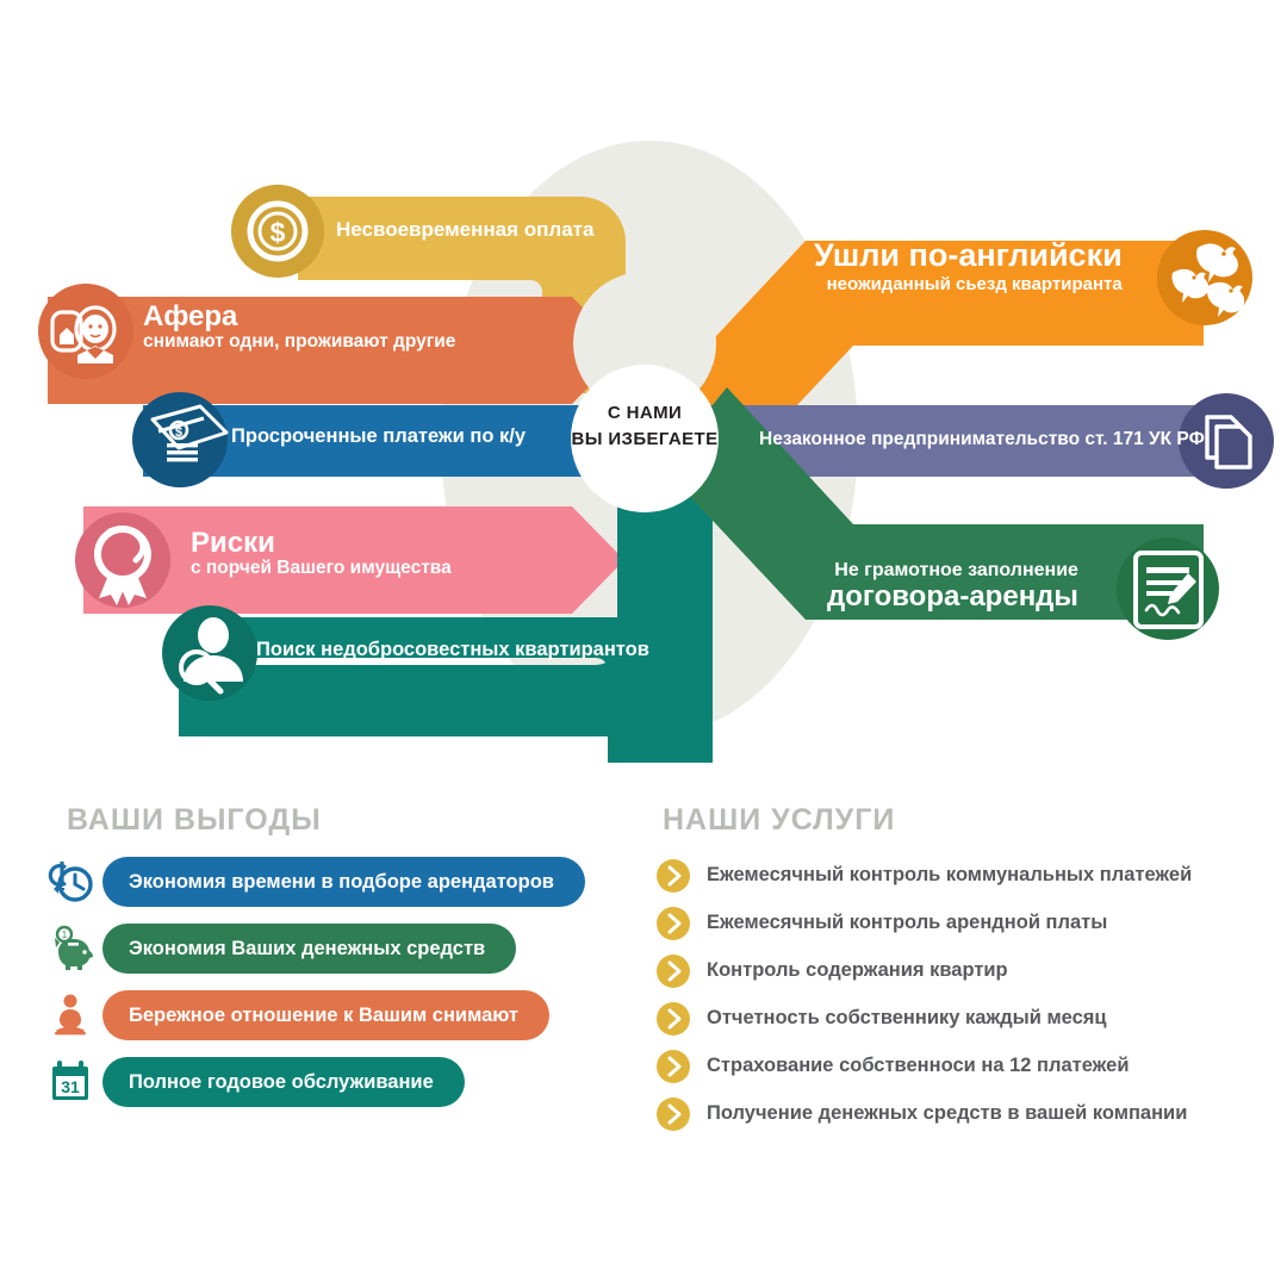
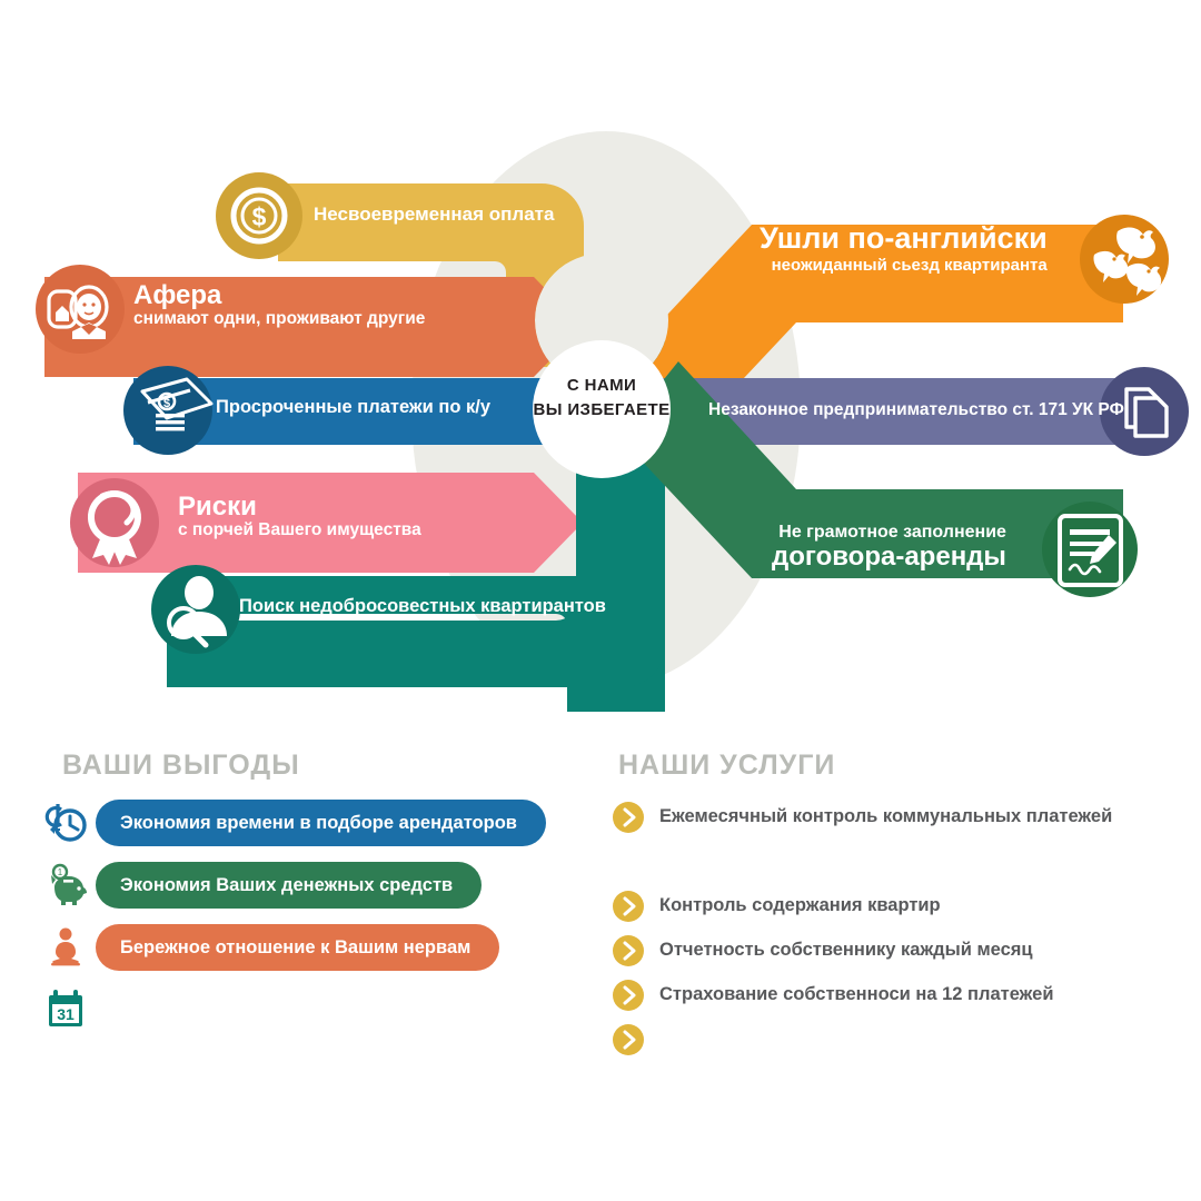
  $
  $
  Несвоевременная оплата
  Афера
  снимают одни, проживают другие
  Просроченные платежи по к/у
  Риски
  с порчей Вашего имущества
  Поиск недобросовестных квартирантов
  Ушли по-английски
  неожиданный сьезд квартиранта
  Незаконное предпринимательство ст. 171 УК РФ
  Не грамотное заполнение
  договора-аренды
  С НАМИ
  ВЫ ИЗБЕГАЕТЕ
  ВАШИ ВЫГОДЫ
  НАШИ УСЛУГИ
  Экономия времени в подборе арендаторов
  1
  Экономия Ваших денежных средств
- Бережное отношение к Вашим снимают
+ Бережное отношение к Вашим нервам
  31
- Полное годовое обслуживание
  Ежемесячный контроль коммунальных платежей
- Ежемесячный контроль арендной платы
  Контроль содержания квартир
  Отчетность собственнику каждый месяц
  Страхование собственноси на 12 платежей
- Получение денежных средств в вашей компании
